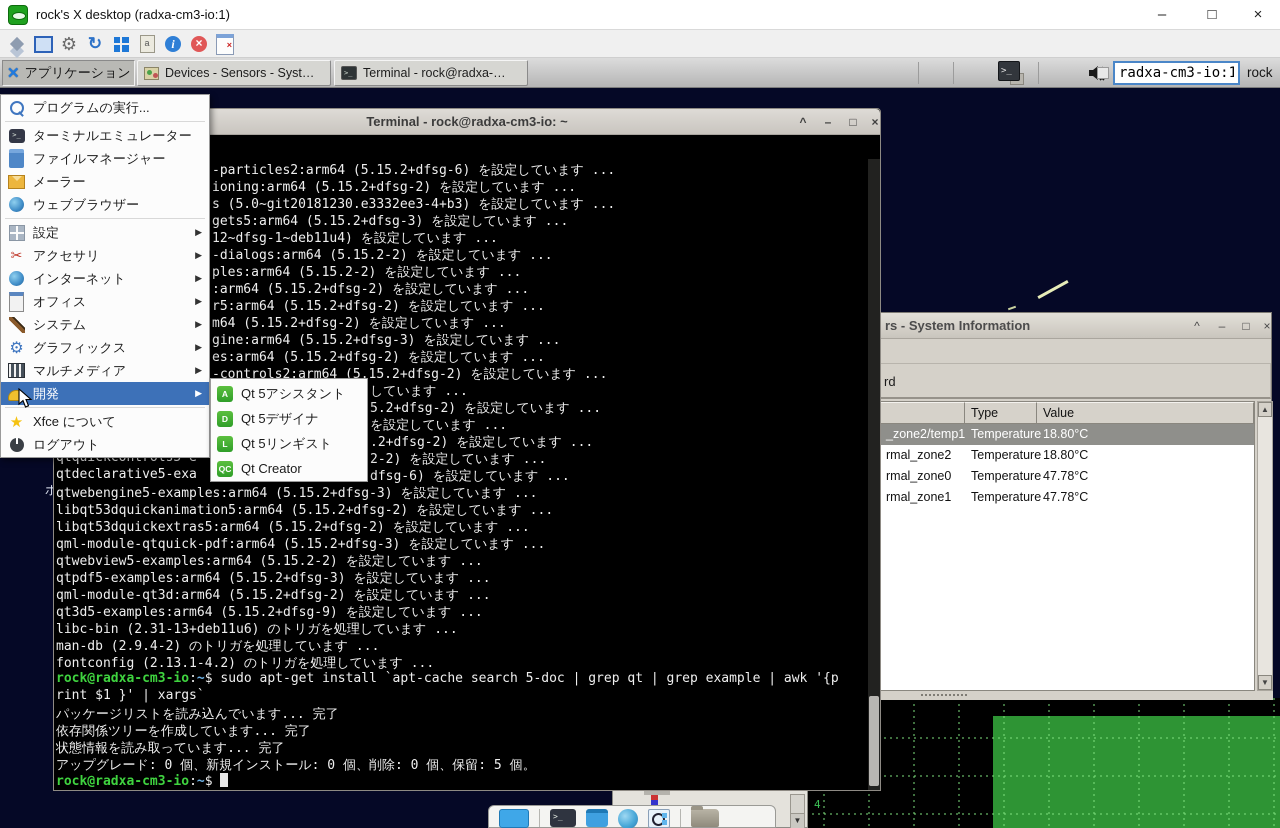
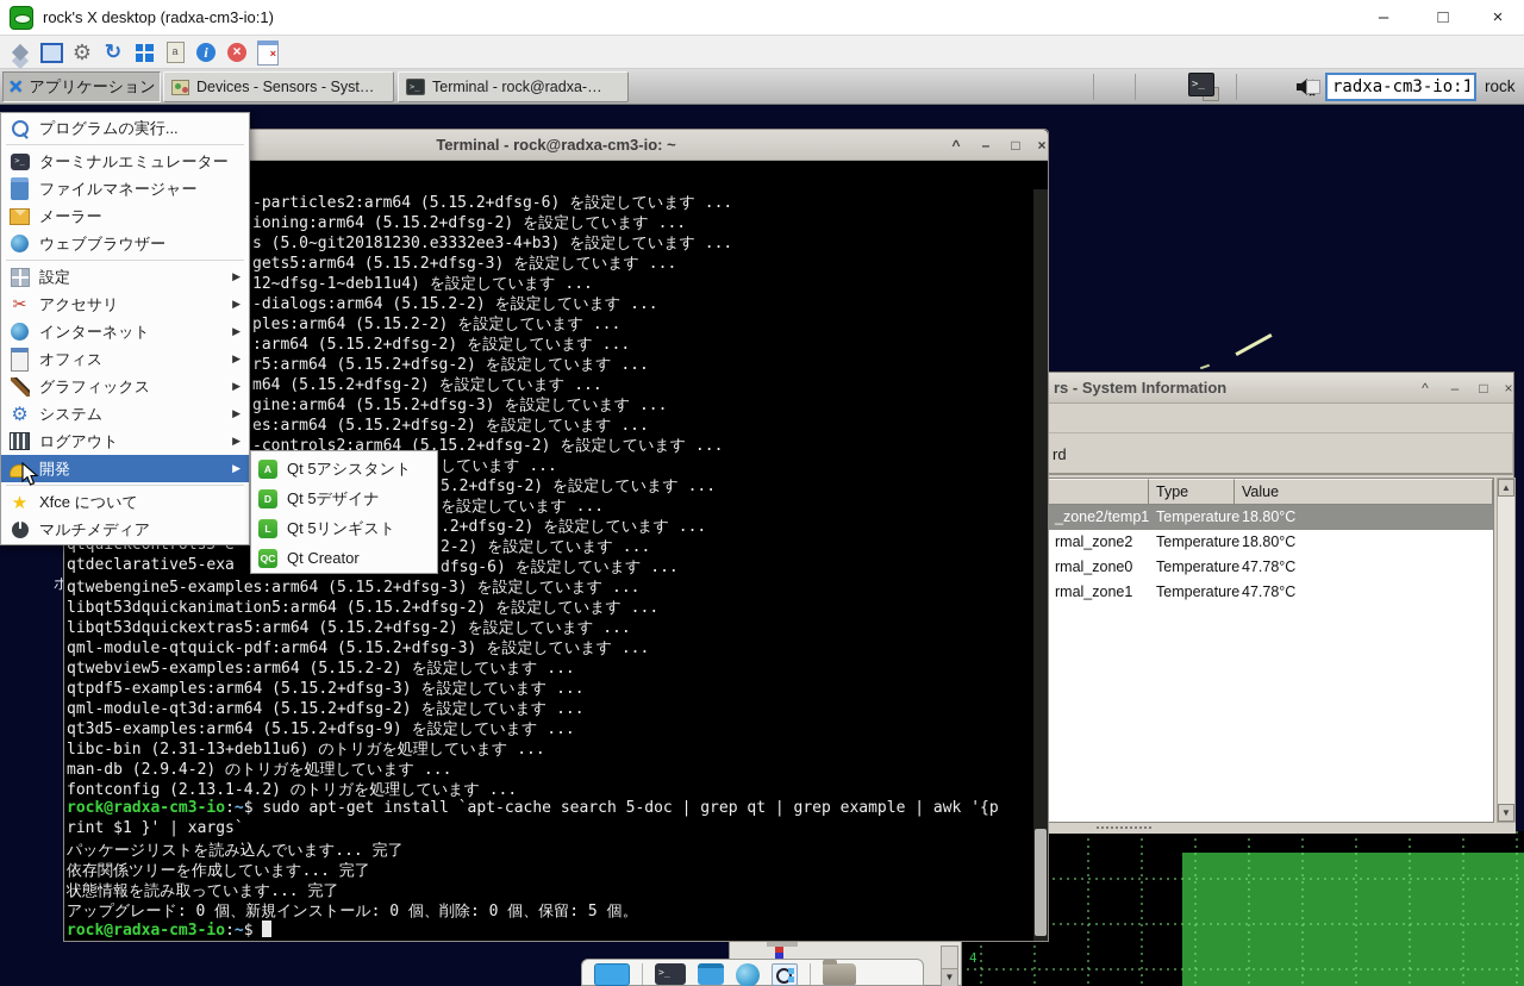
  rock's X desktop (radxa-cm3-io:1)
  –
  □
  ×
  radxa-cm3-io:1
  4
  ポ
  rs - System Information
  ^
  –
  □
  ×
  rd
  Type
  Value
  _zone2/temp1
  Temperature
  18.80°C
  rmal_zone2
  Temperature
  18.80°C
  rmal_zone0
  Temperature
  47.78°C
  rmal_zone1
  Temperature
  47.78°C
  ▲
  ▼
  ▼
  Terminal - rock@radxa-cm3-io: ~
  ^
  –
  □
  ×
  -particles2:arm64 (5.15.2+dfsg-6) を設定しています ...
  ioning:arm64 (5.15.2+dfsg-2) を設定しています ...
  s (5.0~git20181230.e3332ee3-4+b3) を設定しています ...
  gets5:arm64 (5.15.2+dfsg-3) を設定しています ...
  12~dfsg-1~deb11u4) を設定しています ...
  -dialogs:arm64 (5.15.2-2) を設定しています ...
  ples:arm64 (5.15.2-2) を設定しています ...
  :arm64 (5.15.2+dfsg-2) を設定しています ...
  r5:arm64 (5.15.2+dfsg-2) を設定しています ...
  m64 (5.15.2+dfsg-2) を設定しています ...
  gine:arm64 (5.15.2+dfsg-3) を設定しています ...
  es:arm64 (5.15.2+dfsg-2) を設定しています ...
  -controls2:arm64 (5.15.2+dfsg-2) を設定しています ...
  しています ...
  5.2+dfsg-2) を設定しています ...
  を設定しています ...
  .2+dfsg-2) を設定しています ...
  2-2) を設定しています ...
  qtdeclarative5-exa
  dfsg-6) を設定しています ...
  qtwebengine5-examples:arm64 (5.15.2+dfsg-3) を設定しています ...
  libqt53dquickanimation5:arm64 (5.15.2+dfsg-2) を設定しています ...
  libqt53dquickextras5:arm64 (5.15.2+dfsg-2) を設定しています ...
  qml-module-qtquick-pdf:arm64 (5.15.2+dfsg-3) を設定しています ...
  qtwebview5-examples:arm64 (5.15.2-2) を設定しています ...
  qtpdf5-examples:arm64 (5.15.2+dfsg-3) を設定しています ...
  qml-module-qt3d:arm64 (5.15.2+dfsg-2) を設定しています ...
  qt3d5-examples:arm64 (5.15.2+dfsg-9) を設定しています ...
  libc-bin (2.31-13+deb11u6) のトリガを処理しています ...
  man-db (2.9.4-2) のトリガを処理しています ...
  fontconfig (2.13.1-4.2) のトリガを処理しています ...
  rock@radxa-cm3-io:~$ sudo apt-get install `apt-cache search 5-doc | grep qt | grep example | awk '{p
  rint $1 }' | xargs`
  パッケージリストを読み込んでいます... 完了
  依存関係ツリーを作成しています... 完了
  状態情報を読み取っています... 完了
  アップグレード: 0 個、新規インストール: 0 個、削除: 0 個、保留: 5 個。
  rock@radxa-cm3-io:~$
  ✕
  アプリケーション
  Devices - Sensors - Syst…
  Terminal - rock@radxa-…
  rock
  プログラムの実行...
  ターミナルエミュレーター
  ファイルマネージャー
  メーラー
  ウェブブラウザー
  設定
  ▶
  アクセサリ
  ▶
  インターネット
  ▶
  オフィス
  ▶
- システム
+ グラフィックス
  ▶
- グラフィックス
+ システム
  ▶
- マルチメディア
+ ログアウト
  ▶
  開発
  ▶
  Xfce について
- ログアウト
+ マルチメディア
  A
  Qt 5アシスタント
  D
  Qt 5デザイナ
  L
  Qt 5リンギスト
  QC
  Qt Creator
